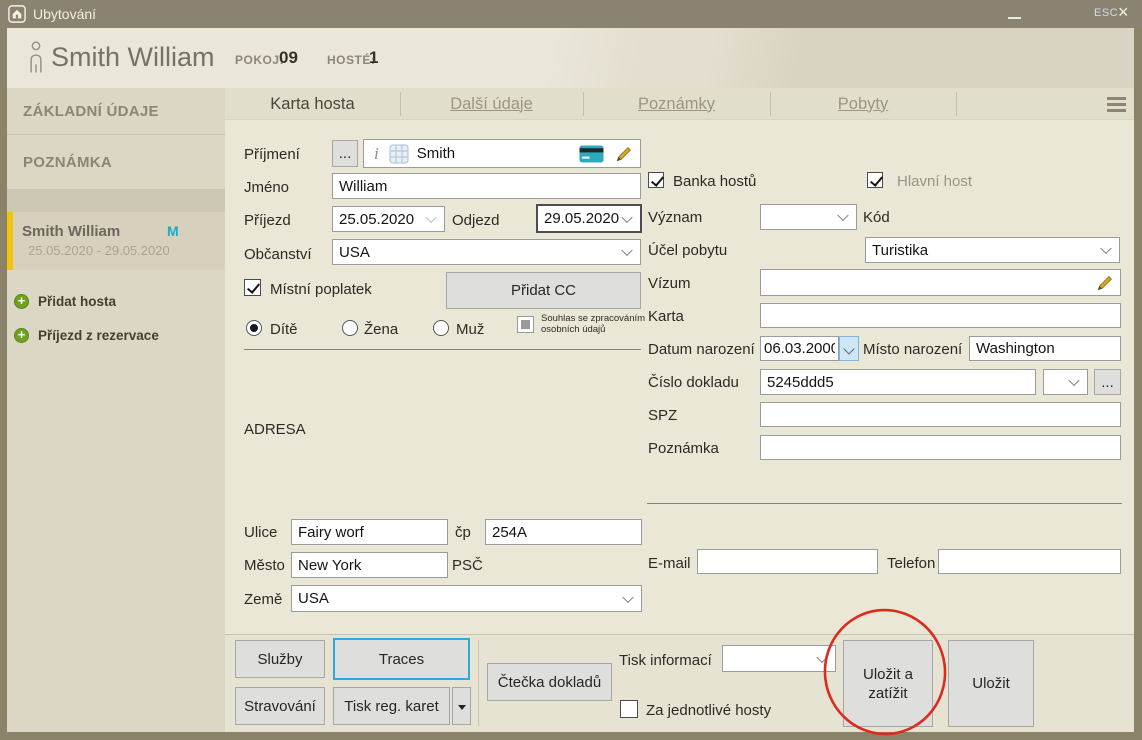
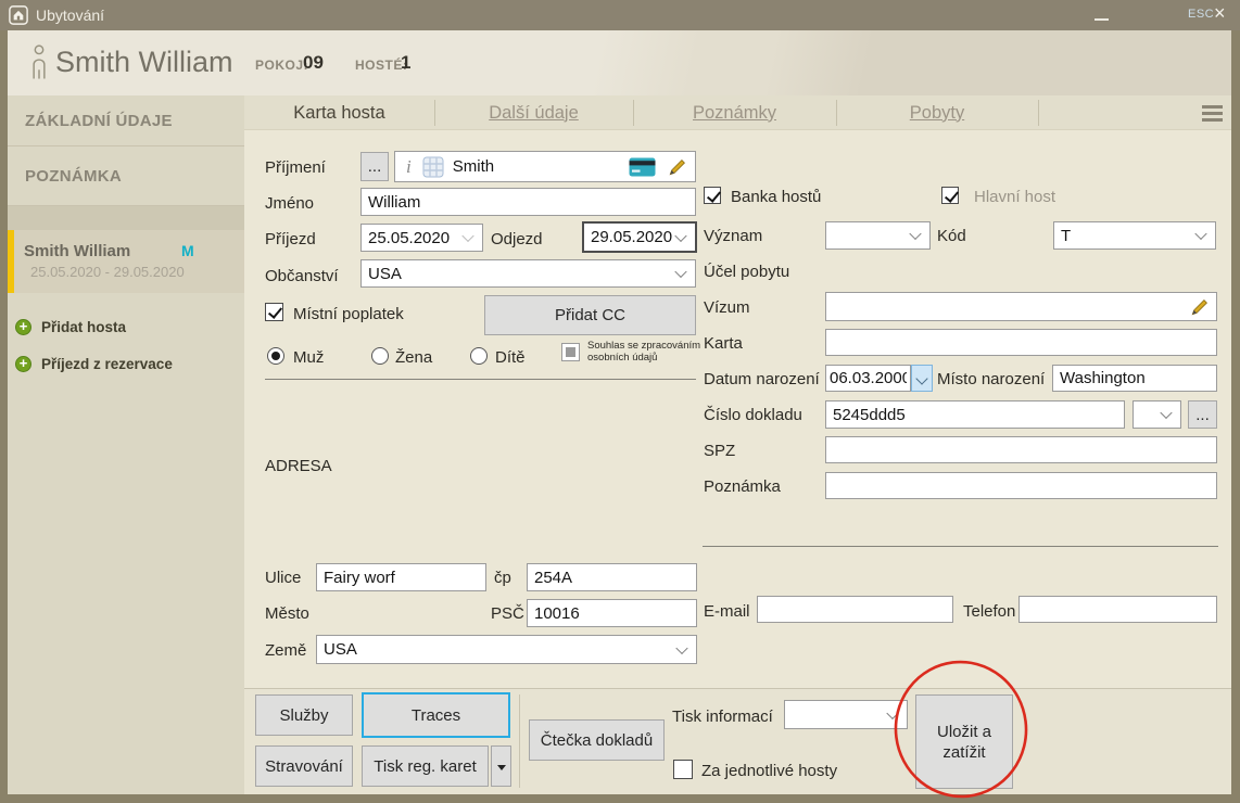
  Ubytování
  ESC
  Smith William
  POKOJ:
  09
  HOSTÉ:
  1
  ZÁKLADNÍ ÚDAJE
  POZNÁMKA
  Smith William
  M
  25.05.2020 - 29.05.2020
  Přidat hosta
  Příjezd z rezervace
  Karta hosta
  Další údaje
  Poznámky
  Pobyty
  Příjmení
  ...
  i
  Smith
  Jméno
  William
  Příjezd
  25.05.2020
  Odjezd
  29.05.2020
  Občanství
  USA
  Místní poplatek
  Přidat CC
- Dítě
+ Muž
  Žena
- Muž
+ Dítě
  Souhlas se zpracováním osobních údajů
  ADRESA
  Ulice
  Fairy worf
  čp
  254A
  Město
- New York
  PSČ
+ 10016
  Země
  USA
  Banka hostů
  Hlavní host
  Význam
  Kód
+ T
  Účel pobytu
- Turistika
  Vízum
  Karta
  Datum narození
  06.03.2000
  Místo narození
  Washington
  Číslo dokladu
  5245ddd5
  ...
  SPZ
  Poznámka
  E-mail
  Telefon
  Služby
  Traces
  Stravování
  Tisk reg. karet
  Čtečka dokladů
  Tisk informací
  Za jednotlivé hosty
  Uložit a zatížit
- Uložit
